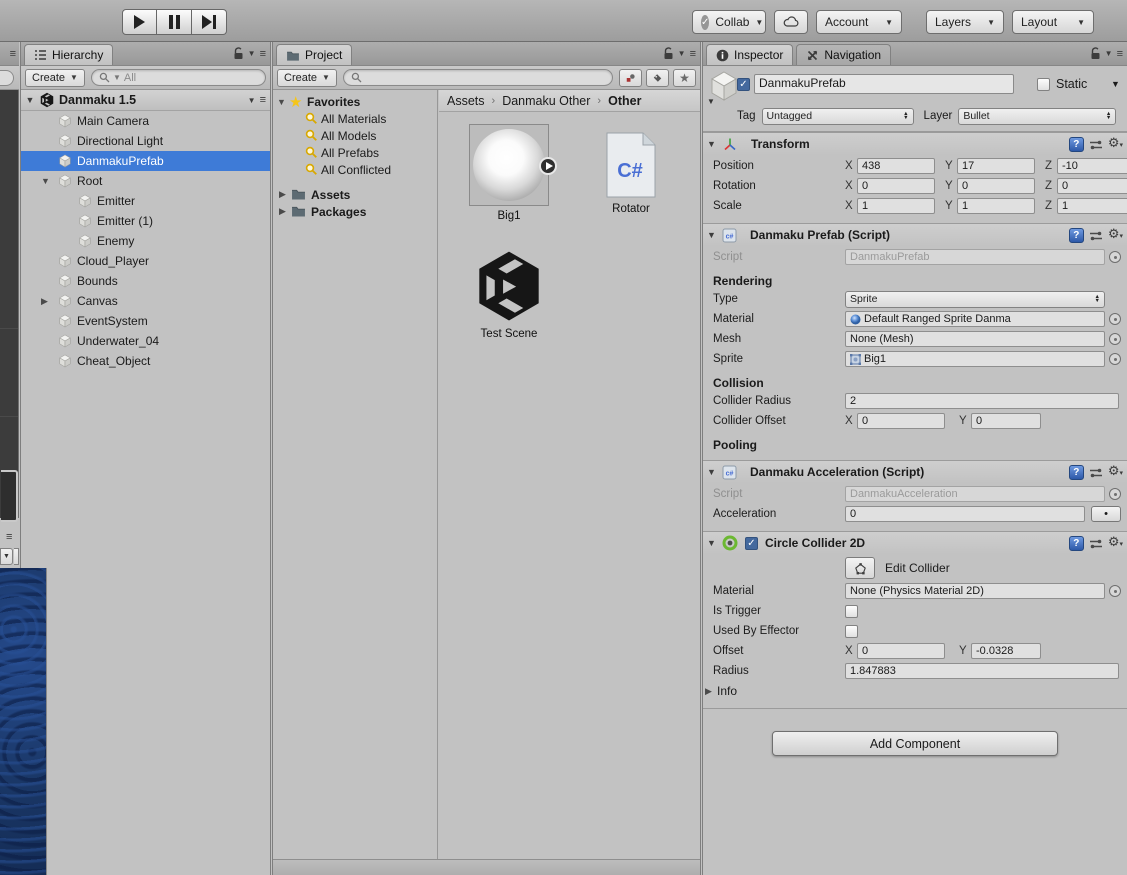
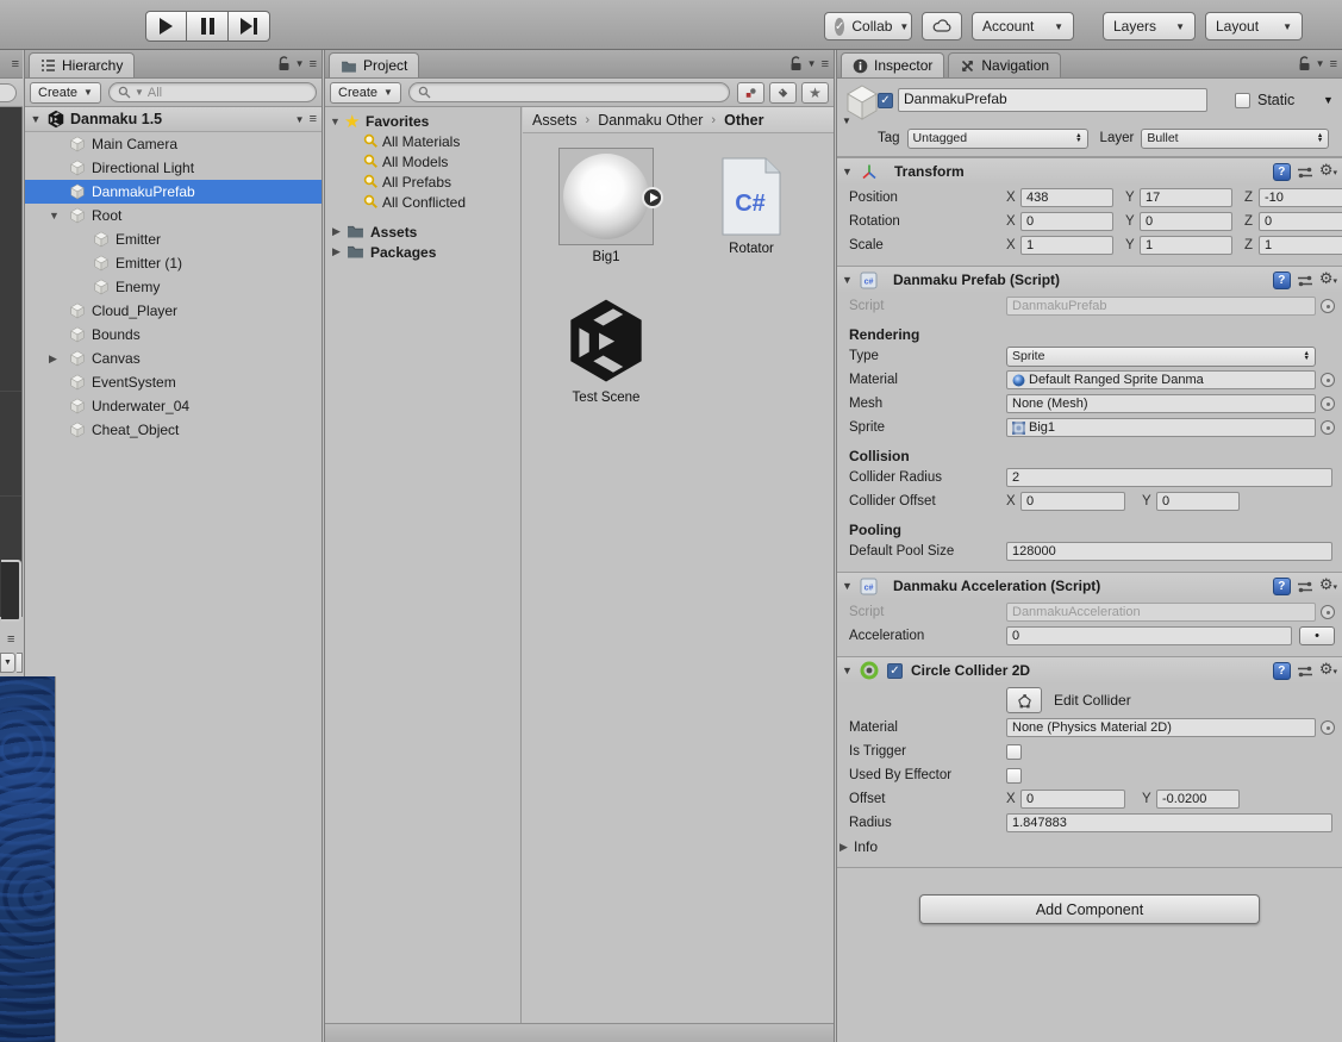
  ✓
  Collab
  ▼
  Account
  ▼
  Layers
  ▼
  Layout
  ▼
  ≡
  ≡
  Hierarchy
  ▼
  ≡
  Create
  ▼
  ▼
  All
  ▼
  Danmaku 1.5
  ▼
  ≡
  Main Camera
  Directional Light
  DanmakuPrefab
  ▼
  Root
  Emitter
  Emitter (1)
  Enemy
  Cloud_Player
  Bounds
  ▶
  Canvas
  EventSystem
  Underwater_04
  Cheat_Object
  Project
  ▼
  ≡
  Create
  ▼
  ★
  ▼
  ★
  Favorites
  All Materials
  All Models
  All Prefabs
  All Conflicted
  ▶
  Assets
  ▶
  Packages
  Assets
  ›
  Danmaku Other
  ›
  Other
  Big1
  C#
  Rotator
  Test Scene
  Inspector
  Navigation
  ▼
  ≡
  ▼
  ✓
  DanmakuPrefab
  Static
  ▼
  Tag
  Untagged
  Layer
  Bullet
  ▼
  Transform
  ?
  Position
  X
  438
  Y
  17
  Z
  -10
  Rotation
  X
  0
  Y
  0
  Z
  0
  Scale
  X
  1
  Y
  1
  Z
  1
  ▼
  Danmaku Prefab (Script)
  ?
  Script
  DanmakuPrefab
  Rendering
  Type
  Sprite
  Material
  Default Ranged Sprite Danma
  Mesh
  None (Mesh)
  Sprite
  Big1
  Collision
  Collider Radius
  2
  Collider Offset
  X
  0
  Y
  0
  Pooling
+ Default Pool Size
+ 128000
  ▼
  Danmaku Acceleration (Script)
  ?
  Script
  DanmakuAcceleration
  Acceleration
  0
  •
  ▼
  ✓
  Circle Collider 2D
  ?
  Edit Collider
  Material
  None (Physics Material 2D)
  Is Trigger
  Used By Effector
  Offset
  X
  0
  Y
- -0.0328
+ -0.0200
  Radius
  1.847883
  ▶
  Info
  Add Component
